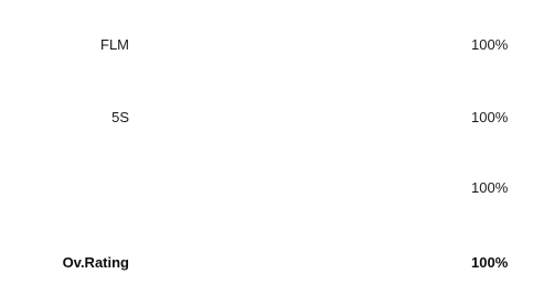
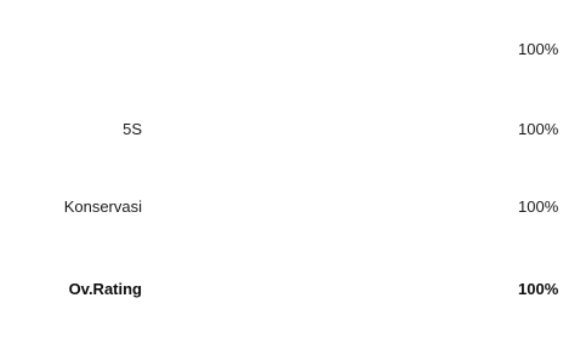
- FLM
  100%
  5S
  100%
+ Konservasi
  100%
  Ov.Rating
  100%
